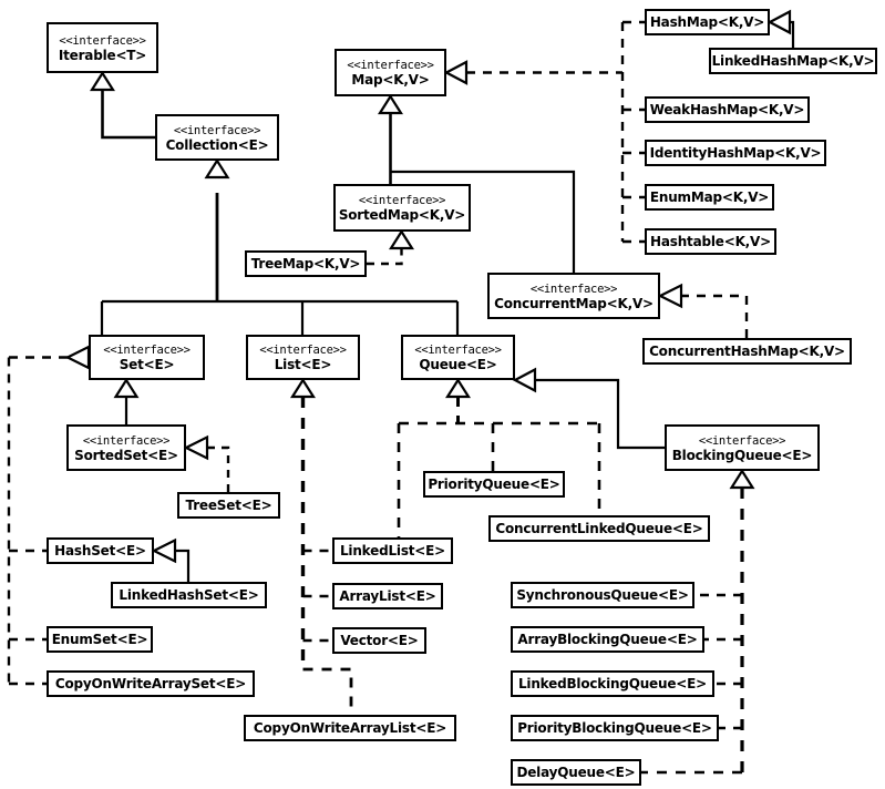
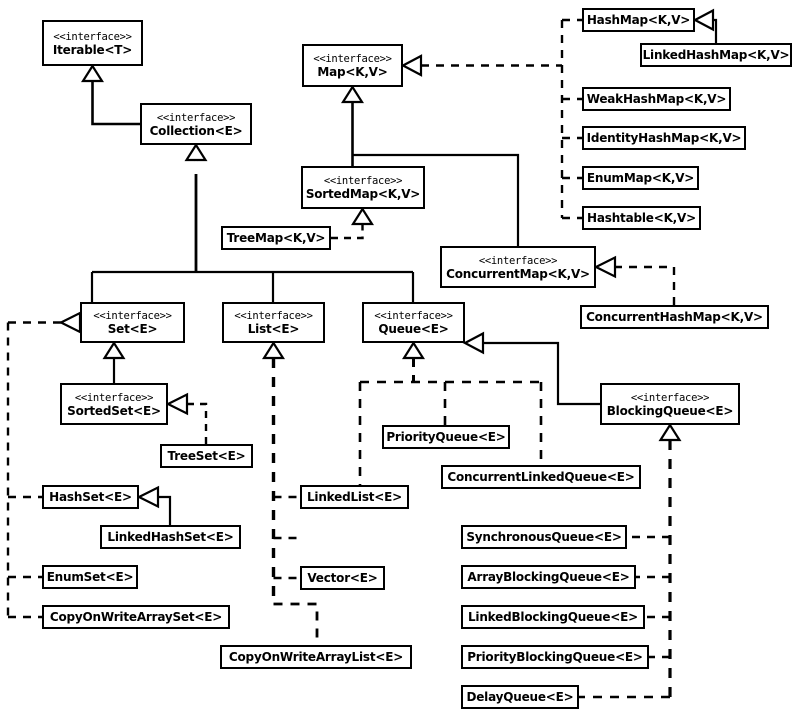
  <<interface>>
  Iterable<T>
  <<interface>>
  Collection<E>
  <<interface>>
  Map<K,V>
  <<interface>>
  SortedMap<K,V>
  TreeMap<K,V>
  HashMap<K,V>
  LinkedHashMap<K,V>
  WeakHashMap<K,V>
  IdentityHashMap<K,V>
  EnumMap<K,V>
  Hashtable<K,V>
  <<interface>>
  ConcurrentMap<K,V>
  ConcurrentHashMap<K,V>
  <<interface>>
  Set<E>
  <<interface>>
  List<E>
  <<interface>>
  Queue<E>
  <<interface>>
  SortedSet<E>
  TreeSet<E>
  HashSet<E>
  LinkedHashSet<E>
  EnumSet<E>
  CopyOnWriteArraySet<E>
  LinkedList<E>
- ArrayList<E>
  Vector<E>
  CopyOnWriteArrayList<E>
  PriorityQueue<E>
  ConcurrentLinkedQueue<E>
  <<interface>>
  BlockingQueue<E>
  SynchronousQueue<E>
  ArrayBlockingQueue<E>
  LinkedBlockingQueue<E>
  PriorityBlockingQueue<E>
  DelayQueue<E>
